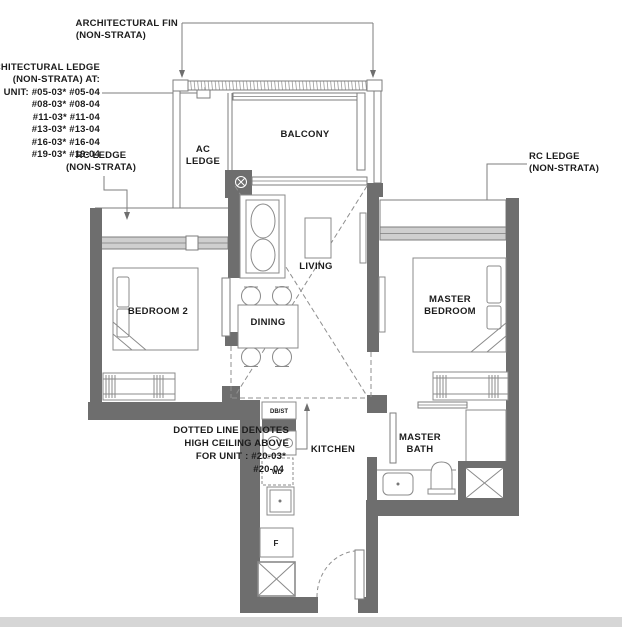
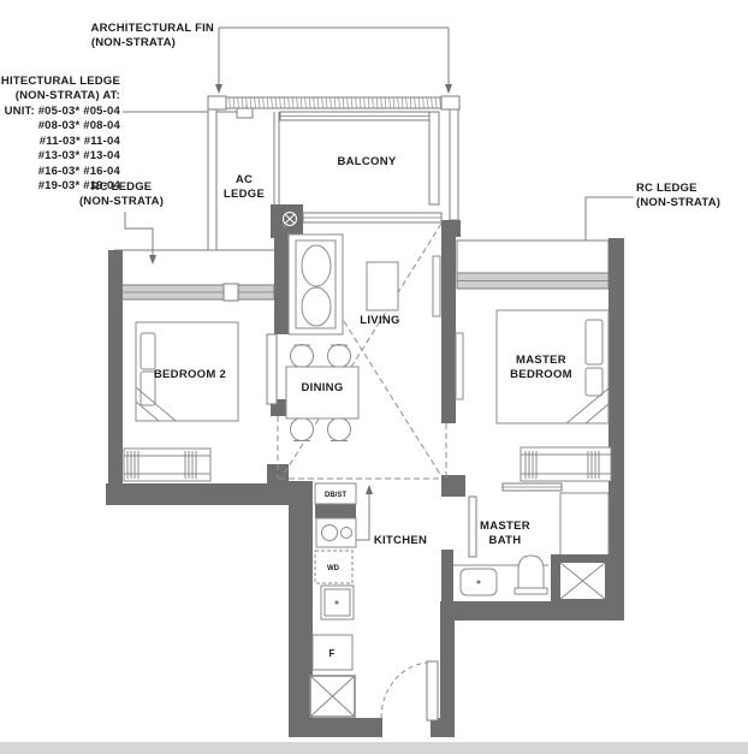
  ARCHITECTURAL FIN
  (NON-STRATA)
  HITECTURAL LEDGE
  (NON-STRATA) AT:
  UNIT: #05-03* #05-04
  #08-03* #08-04
  #11-03* #11-04
  #13-03* #13-04
  #16-03* #16-04
  #19-03* #19-04
  RC LEDGE
  (NON-STRATA)
  RC LEDGE
  (NON-STRATA)
- DOTTED LINE DENOTES
- HIGH CEILING ABOVE
- FOR UNIT : #20-03*
- #20-04
  AC
  LEDGE
  BALCONY
  LIVING
  DINING
  BEDROOM 2
  MASTER
  BEDROOM
  KITCHEN
  MASTER
  BATH
  F
